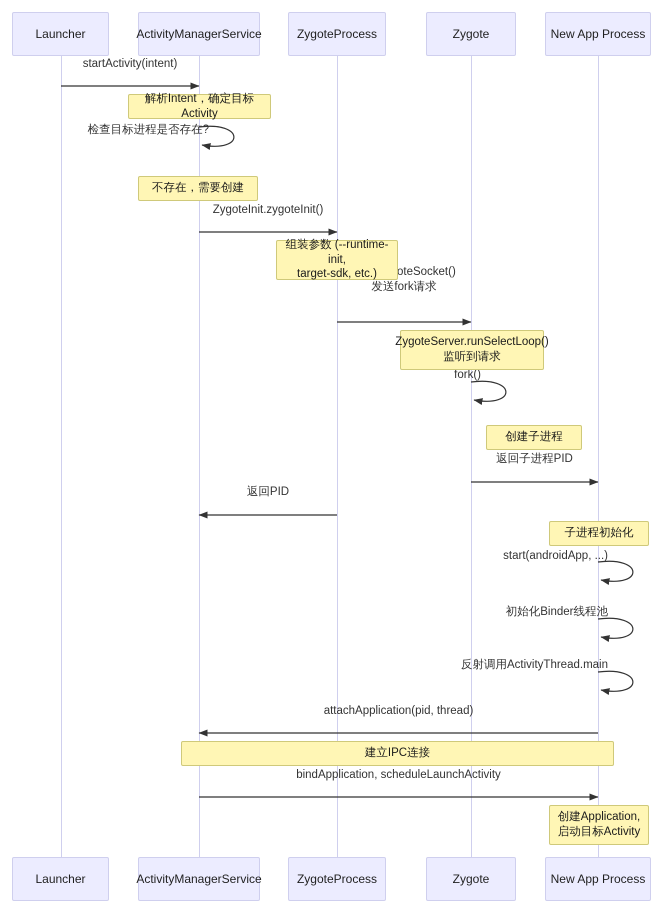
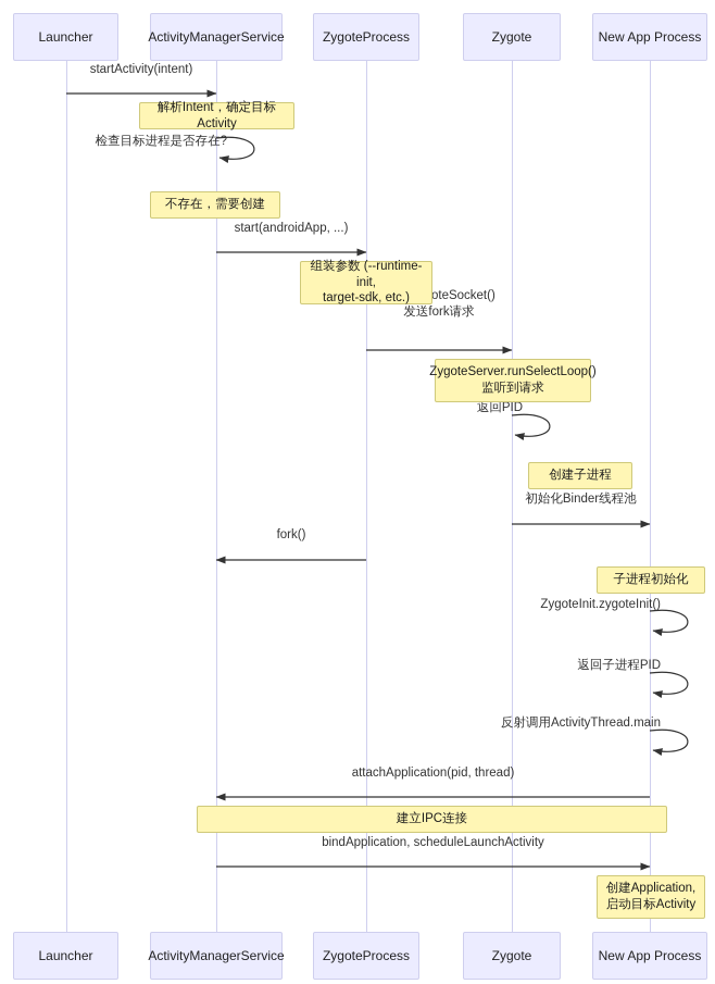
  Launcher
  ActivityManagerService
  ZygoteProcess
  Zygote
  New App Process
  startActivity(intent)
  检查目标进程是否存在?
- ZygoteInit.zygoteInit()
+ start(androidApp, ...)
  发送fork请求
- fork()
+ 返回PID
- 返回子进程PID
+ 初始化Binder线程池
- 返回PID
+ fork()
- start(androidApp, ...)
+ ZygoteInit.zygoteInit()
- 初始化Binder线程池
+ 返回子进程PID
  反射调用ActivityThread.main
  attachApplication(pid, thread)
  bindApplication, scheduleLaunchActivity
  解析Intent，确定目标Activity
  不存在，需要创建
  组装参数 (--runtime-init,
  target-sdk, etc.)
  ZygoteServer.runSelectLoop()
  监听到请求
  创建子进程
  子进程初始化
  建立IPC连接
  创建Application,
  启动目标Activity
  Launcher
  ActivityManagerService
  ZygoteProcess
  Zygote
  New App Process
